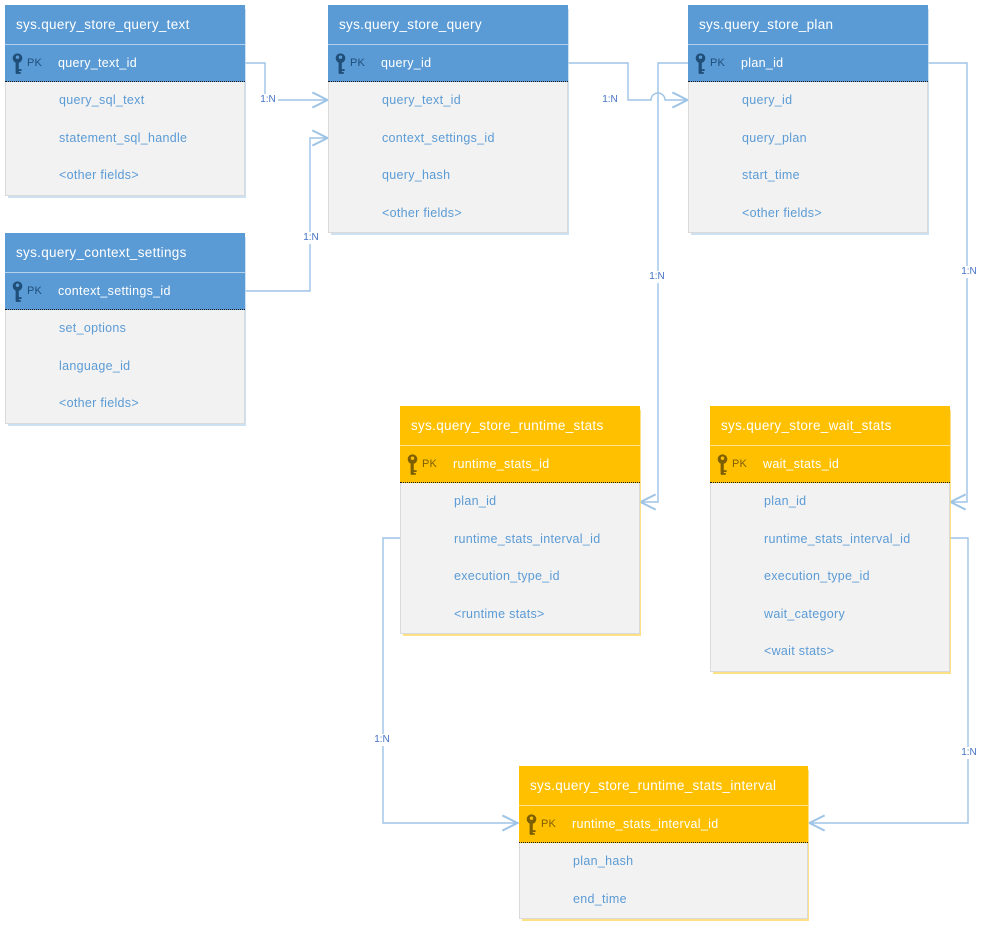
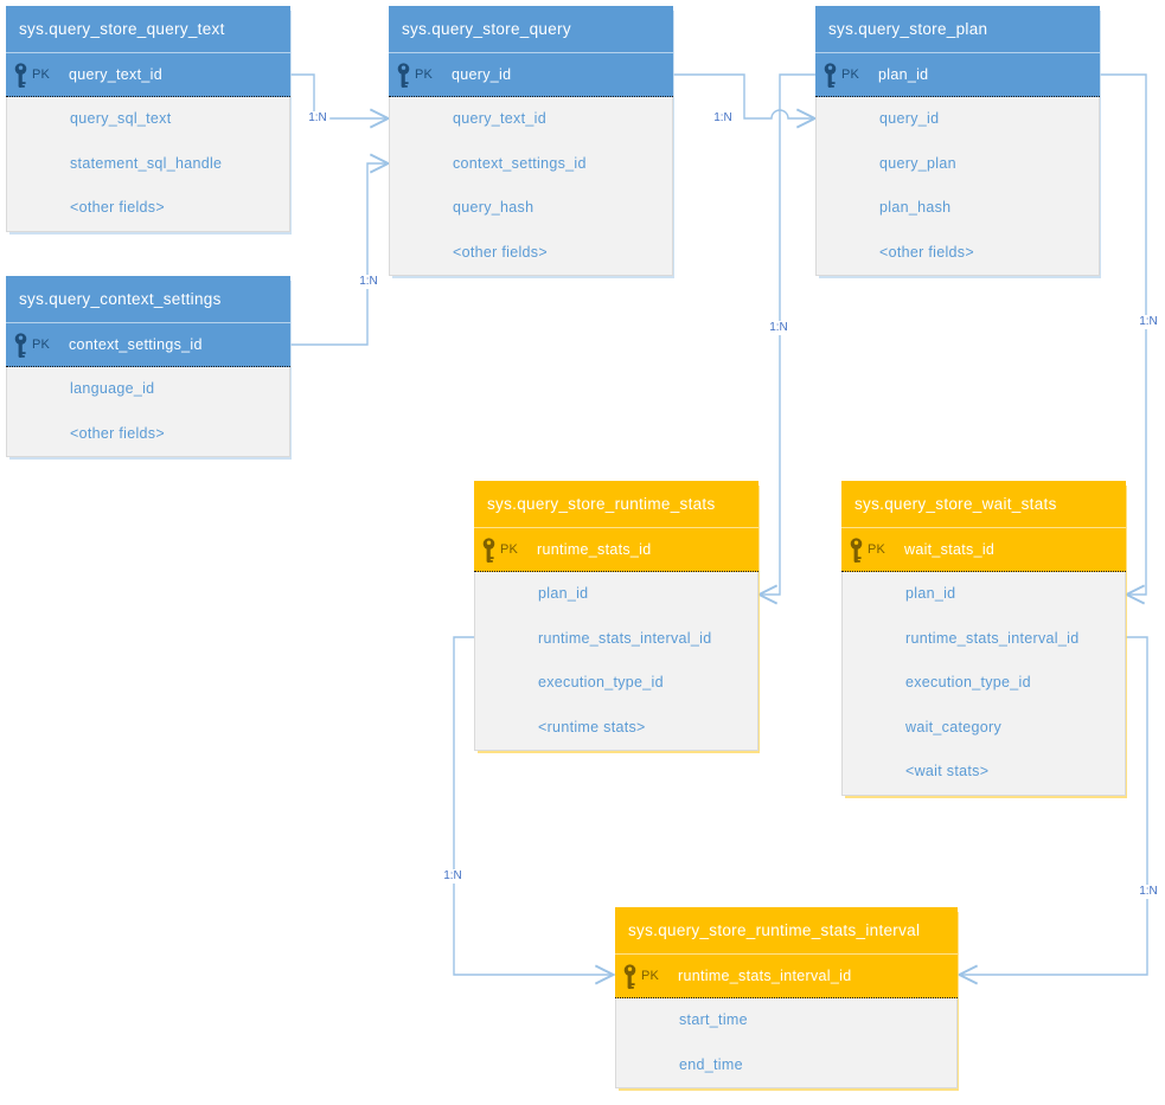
  sys.query_store_query_text
  PK
  query_text_id
  query_sql_text
  statement_sql_handle
  <other fields>
  sys.query_store_query
  PK
  query_id
  query_text_id
  context_settings_id
  query_hash
  <other fields>
  sys.query_store_plan
  PK
  plan_id
  query_id
  query_plan
- start_time
+ plan_hash
  <other fields>
  sys.query_context_settings
  PK
  context_settings_id
- set_options
  language_id
  <other fields>
  sys.query_store_runtime_stats
  PK
  runtime_stats_id
  plan_id
  runtime_stats_interval_id
  execution_type_id
  <runtime stats>
  sys.query_store_wait_stats
  PK
  wait_stats_id
  plan_id
  runtime_stats_interval_id
  execution_type_id
  wait_category
  <wait stats>
  sys.query_store_runtime_stats_interval
  PK
  runtime_stats_interval_id
- plan_hash
+ start_time
  end_time
  1:N
  1:N
  1:N
  1:N
  1:N
  1:N
  1:N
